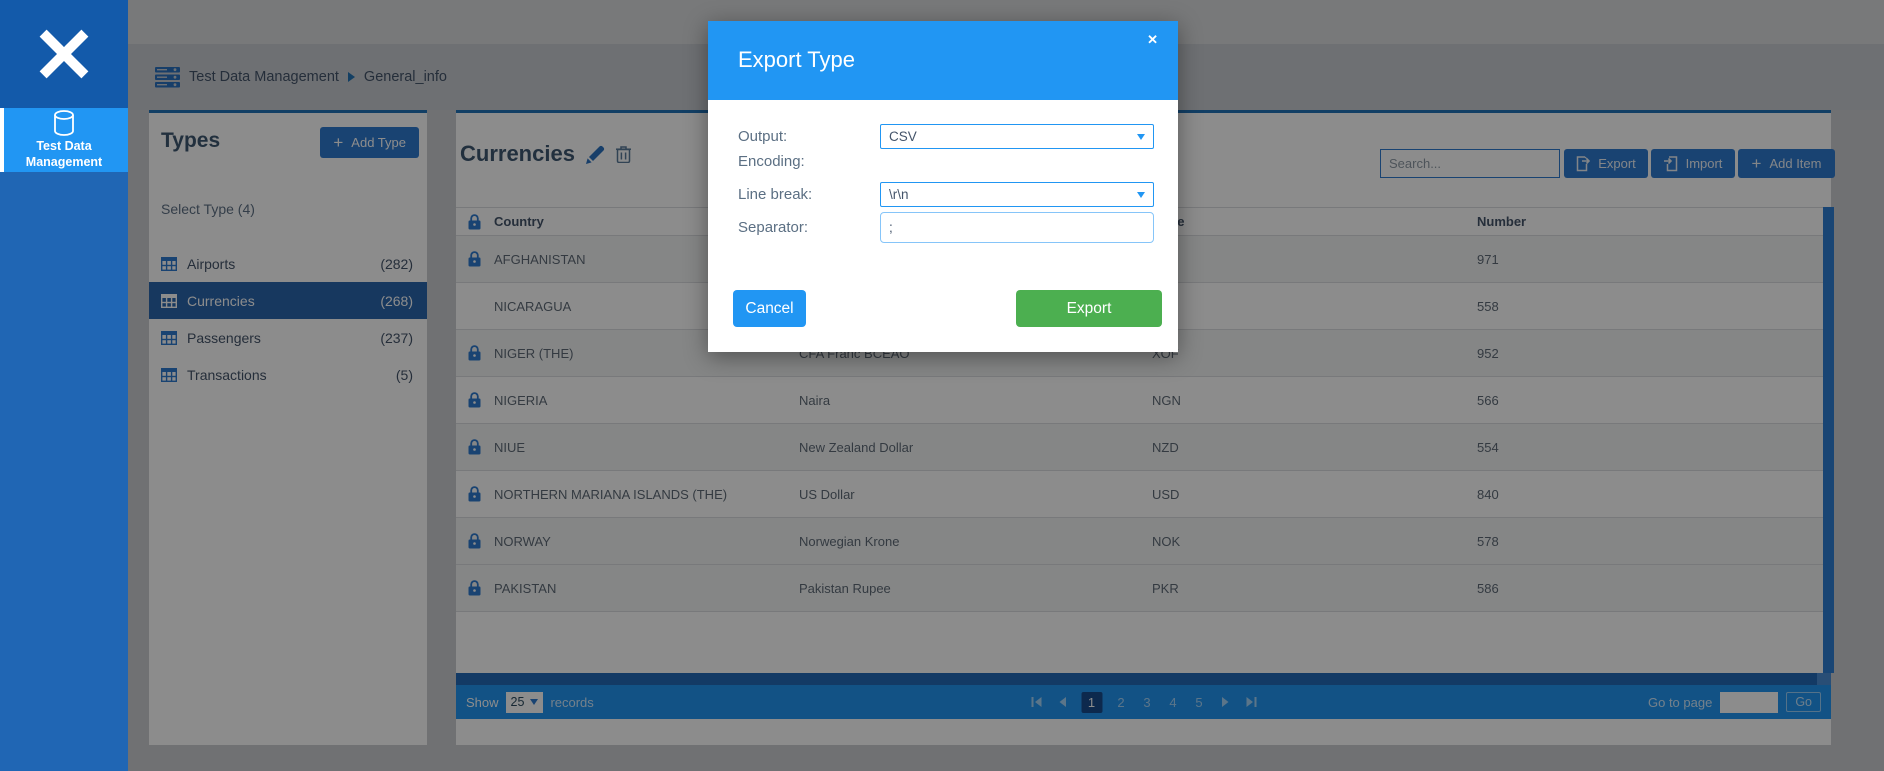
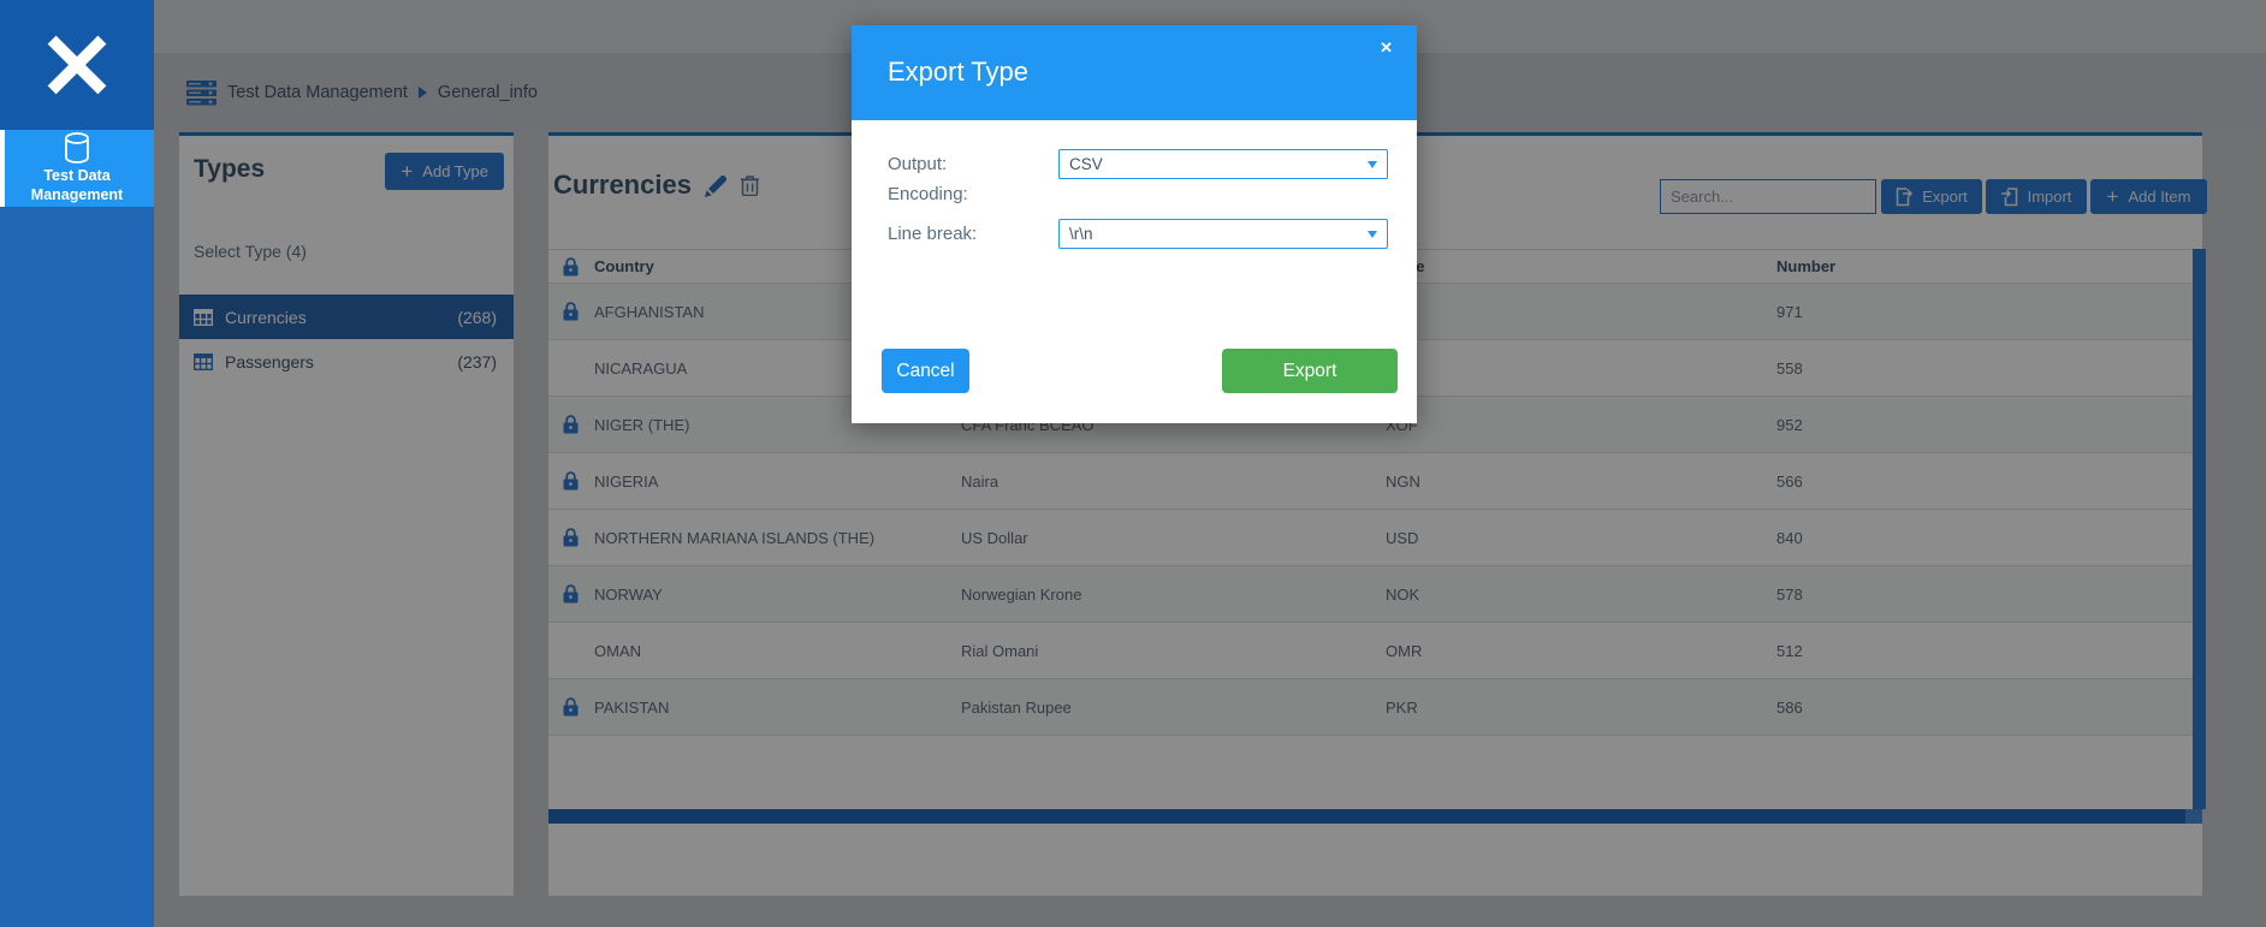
  Test Data Management
  Test Data Management
  General_info
  Types
  +
  Add Type
  Select Type (4)
- Airports
- (282)
  Currencies
  (268)
  Passengers
  (237)
- Transactions
- (5)
  Currencies
  Search...
  Export
  Import
  +
  Add Item
  Country
  Number
  AFGHANISTAN
  971
  NICARAGUA
  558
  NIGER (THE)
  CFA Franc BCEAO
  XOF
  952
  NIGERIA
  Naira
  NGN
  566
- NIUE
- New Zealand Dollar
- NZD
- 554
  NORTHERN MARIANA ISLANDS (THE)
  US Dollar
  USD
  840
  NORWAY
  Norwegian Krone
  NOK
  578
+ OMAN
+ Rial Omani
+ OMR
+ 512
  PAKISTAN
  Pakistan Rupee
  PKR
  586
- Show
- 25
- records
- 1
- 2
- 3
- 4
- 5
- Go to page
- Go
  Export Type
  ✕
  Output:
  CSV
  Encoding:
  Line break:
  \r\n
- Separator:
- ;
  Cancel
  Export
